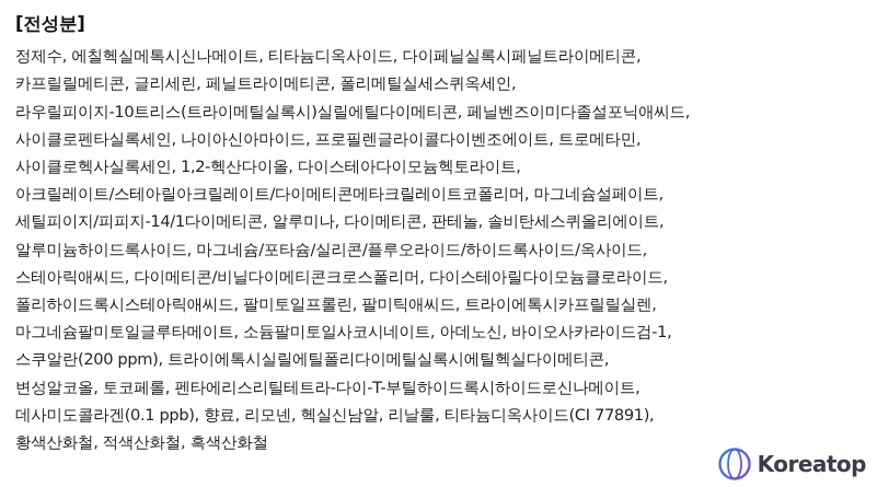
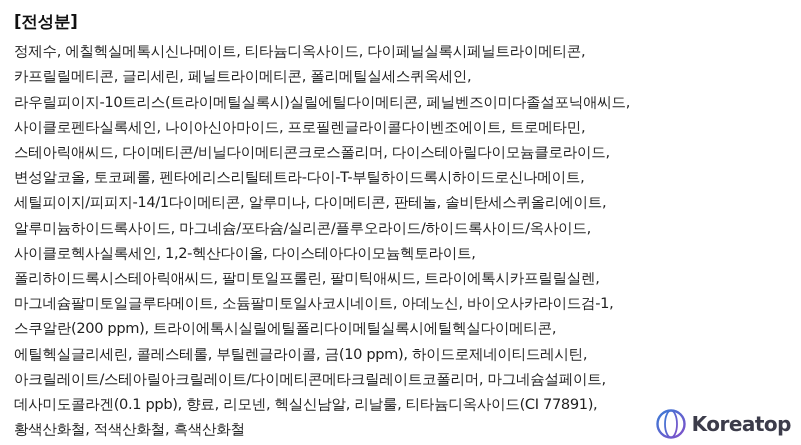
  [전성분]
  정제수, 에칠헥실메톡시신나메이트, 티타늄디옥사이드, 다이페닐실록시페닐트라이메티콘,
  카프릴릴메티콘, 글리세린, 페닐트라이메티콘, 폴리메틸실세스퀴옥세인,
  라우릴피이지-10트리스(트라이메틸실록시)실릴에틸다이메티콘, 페닐벤즈이미다졸설포닉애씨드,
  사이클로펜타실록세인, 나이아신아마이드, 프로필렌글라이콜다이벤조에이트, 트로메타민,
- 사이클로헥사실록세인, 1,2-헥산다이올, 다이스테아다이모늄헥토라이트,
+ 스테아릭애씨드, 다이메티콘/비닐다이메티콘크로스폴리머, 다이스테아릴다이모늄클로라이드,
- 아크릴레이트/스테아릴아크릴레이트/다이메티콘메타크릴레이트코폴리머, 마그네슘설페이트,
+ 변성알코올, 토코페롤, 펜타에리스리틸테트라-다이-T-부틸하이드록시하이드로신나메이트,
  세틸피이지/피피지-14/1다이메티콘, 알루미나, 다이메티콘, 판테놀, 솔비탄세스퀴올리에이트,
  알루미늄하이드록사이드, 마그네슘/포타슘/실리콘/플루오라이드/하이드록사이드/옥사이드,
- 스테아릭애씨드, 다이메티콘/비닐다이메티콘크로스폴리머, 다이스테아릴다이모늄클로라이드,
+ 사이클로헥사실록세인, 1,2-헥산다이올, 다이스테아다이모늄헥토라이트,
  폴리하이드록시스테아릭애씨드, 팔미토일프롤린, 팔미틱애씨드, 트라이에톡시카프릴릴실렌,
  마그네슘팔미토일글루타메이트, 소듐팔미토일사코시네이트, 아데노신, 바이오사카라이드검-1,
  스쿠알란(200 ppm), 트라이에톡시실릴에틸폴리다이메틸실록시에틸헥실다이메티콘,
+ 에틸헥실글리세린, 콜레스테롤, 부틸렌글라이콜, 금(10 ppm), 하이드로제네이티드레시틴,
- 변성알코올, 토코페롤, 펜타에리스리틸테트라-다이-T-부틸하이드록시하이드로신나메이트,
+ 아크릴레이트/스테아릴아크릴레이트/다이메티콘메타크릴레이트코폴리머, 마그네슘설페이트,
  데사미도콜라겐(0.1 ppb), 향료, 리모넨, 헥실신남알, 리날룰, 티타늄디옥사이드(CI 77891),
  황색산화철, 적색산화철, 흑색산화철
  Koreatop
